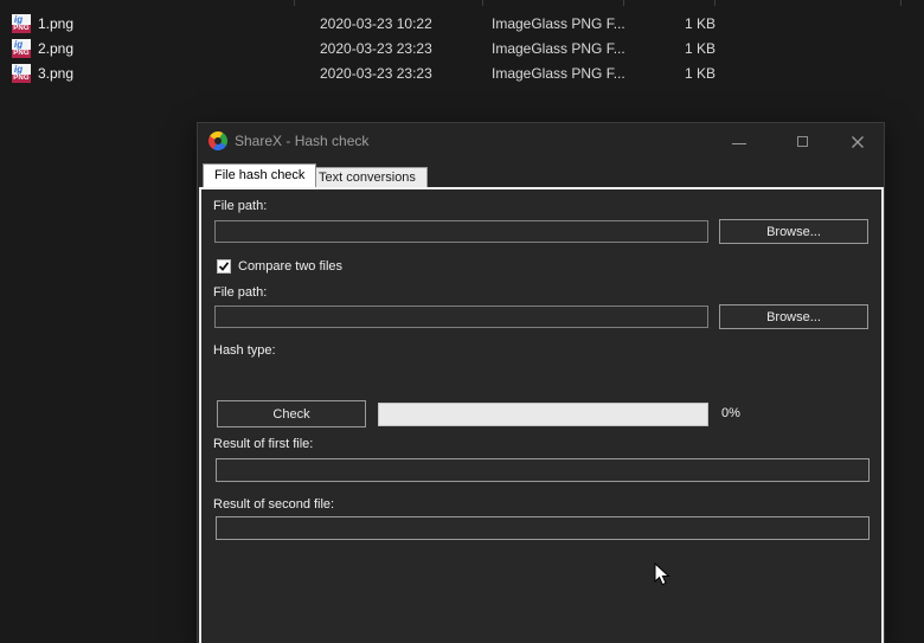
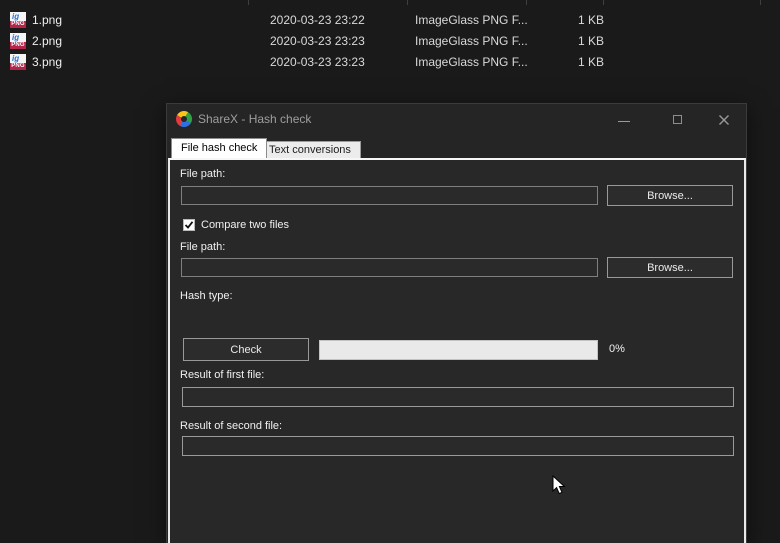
  ig
  1.png
- 2020-03-23 10:22
+ 2020-03-23 23:22
  ImageGlass PNG F...
  1 KB
  ig
  2.png
  2020-03-23 23:23
  ImageGlass PNG F...
  1 KB
  ig
  3.png
  2020-03-23 23:23
  ImageGlass PNG F...
  1 KB
  ShareX - Hash check
  File hash check
  Text conversions
  File path:
  Browse...
  Compare two files
  File path:
  Browse...
  Hash type:
  Check
  0%
  Result of first file:
  Result of second file:
